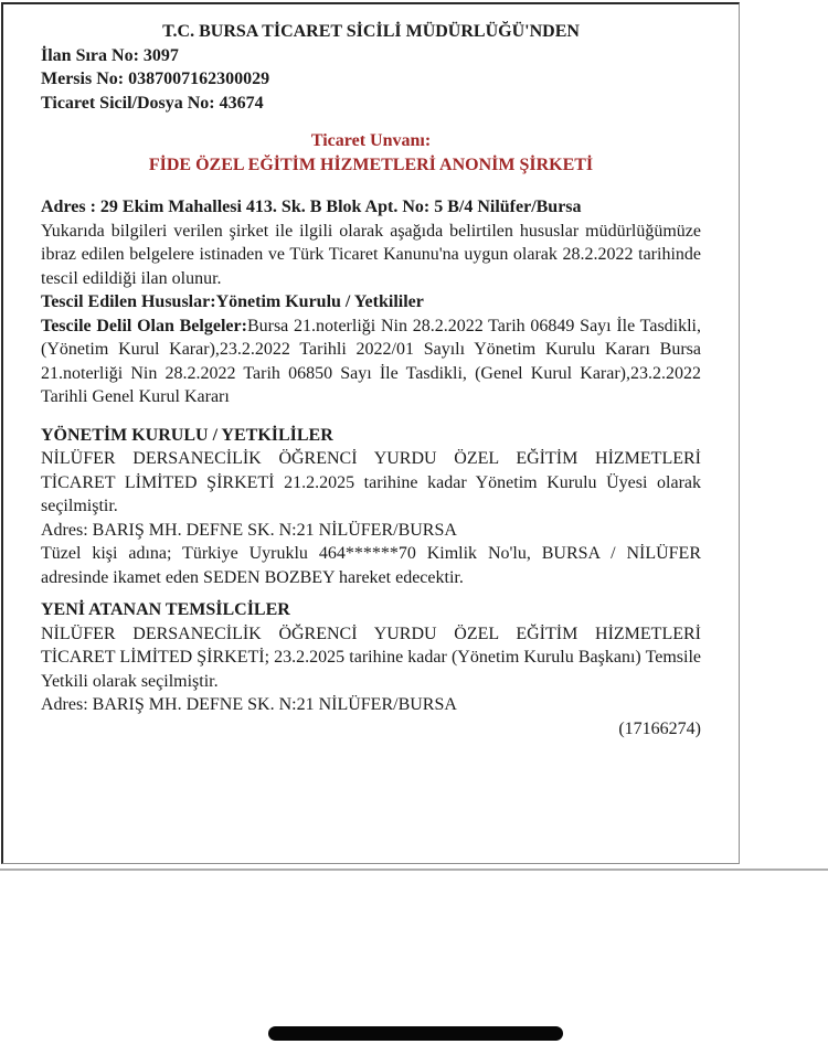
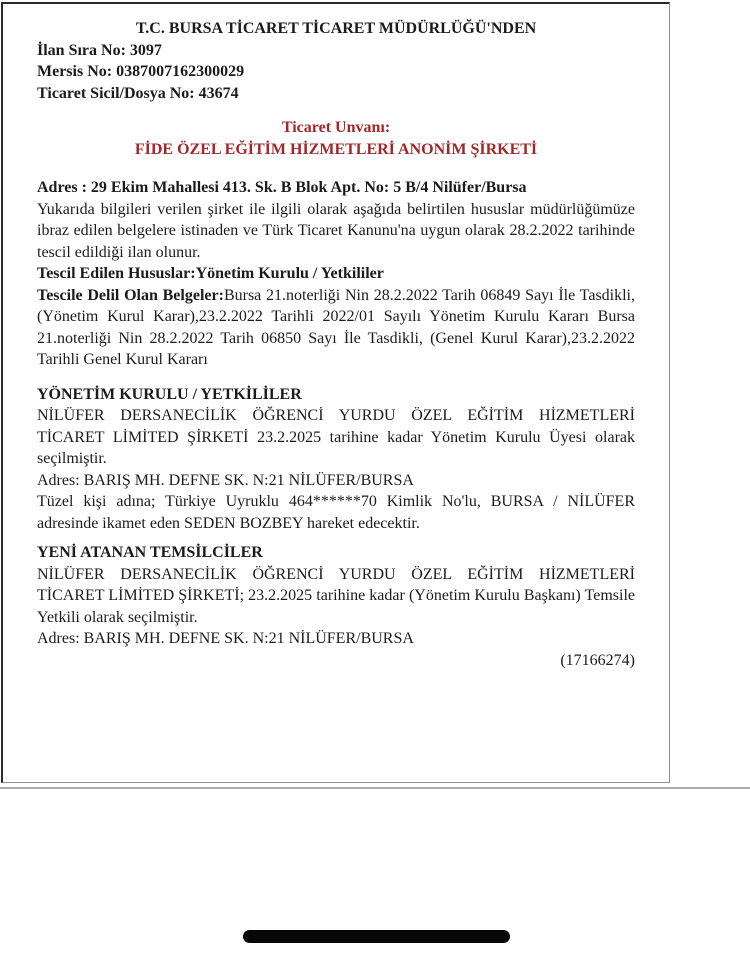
- T.C. BURSA TİCARET SİCİLİ MÜDÜRLÜĞÜ'NDEN
+ T.C. BURSA TİCARET TİCARET MÜDÜRLÜĞÜ'NDEN
  İlan Sıra No: 3097
  Mersis No: 0387007162300029
  Ticaret Sicil/Dosya No: 43674
  Ticaret Unvanı:
  FİDE ÖZEL EĞİTİM HİZMETLERİ ANONİM ŞİRKETİ
  Adres : 29 Ekim Mahallesi 413. Sk. B Blok Apt. No: 5 B/4 Nilüfer/Bursa
  Yukarıda bilgileri verilen şirket ile ilgili olarak aşağıda belirtilen hususlar müdürlüğümüze ibraz edilen belgelere istinaden ve Türk Ticaret Kanunu'na uygun olarak 28.2.2022 tarihinde tescil edildiği ilan olunur.
  Tescil Edilen Hususlar:Yönetim Kurulu / Yetkililer
  Tescile Delil Olan Belgeler:Bursa 21.noterliği Nin 28.2.2022 Tarih 06849 Sayı İle Tasdikli, (Yönetim Kurul Karar),23.2.2022 Tarihli 2022/01 Sayılı Yönetim Kurulu Kararı Bursa 21.noterliği Nin 28.2.2022 Tarih 06850 Sayı İle Tasdikli, (Genel Kurul Karar),23.2.2022 Tarihli Genel Kurul Kararı
  YÖNETİM KURULU / YETKİLİLER
- NİLÜFER DERSANECİLİK ÖĞRENCİ YURDU ÖZEL EĞİTİM HİZMETLERİ TİCARET LİMİTED ŞİRKETİ 21.2.2025 tarihine kadar Yönetim Kurulu Üyesi olarak seçilmiştir.
+ NİLÜFER DERSANECİLİK ÖĞRENCİ YURDU ÖZEL EĞİTİM HİZMETLERİ TİCARET LİMİTED ŞİRKETİ 23.2.2025 tarihine kadar Yönetim Kurulu Üyesi olarak seçilmiştir.
  Adres: BARIŞ MH. DEFNE SK. N:21 NİLÜFER/BURSA
  Tüzel kişi adına; Türkiye Uyruklu 464******70 Kimlik No'lu, BURSA / NİLÜFER adresinde ikamet eden SEDEN BOZBEY hareket edecektir.
  YENİ ATANAN TEMSİLCİLER
  NİLÜFER DERSANECİLİK ÖĞRENCİ YURDU ÖZEL EĞİTİM HİZMETLERİ TİCARET LİMİTED ŞİRKETİ; 23.2.2025 tarihine kadar (Yönetim Kurulu Başkanı) Temsile Yetkili olarak seçilmiştir.
  Adres: BARIŞ MH. DEFNE SK. N:21 NİLÜFER/BURSA
  (17166274)
